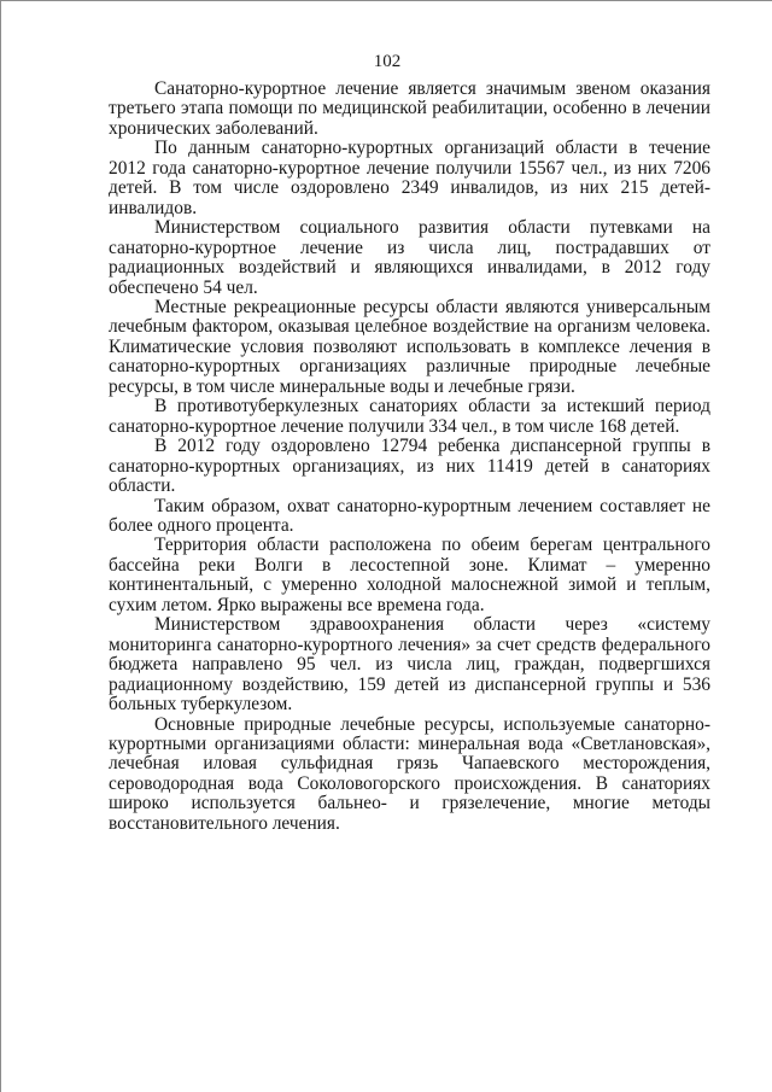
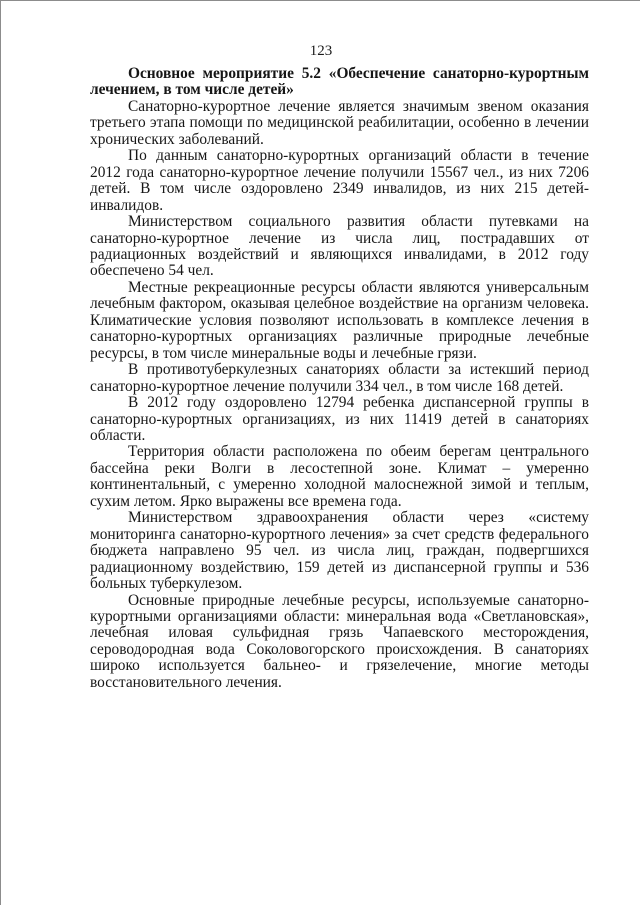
- 102
+ 123
+ Основное мероприятие 5.2 «Обеспечение санаторно-курортным лечением, в том числе детей»
  Санаторно-курортное лечение является значимым звеном оказания третьего этапа помощи по медицинской реабилитации, особенно в лечении хронических заболеваний.
  По данным санаторно-курортных организаций области в течение 2012 года санаторно-курортное лечение получили 15567 чел., из них 7206 детей. В том числе оздоровлено 2349 инвалидов, из них 215 детей-инвалидов.
  Министерством социального развития области путевками на санаторно-курортное лечение из числа лиц, пострадавших от радиационных воздействий и являющихся инвалидами, в 2012 году обеспечено 54 чел.
  Местные рекреационные ресурсы области являются универсальным лечебным фактором, оказывая целебное воздействие на организм человека. Климатические условия позволяют использовать в комплексе лечения в санаторно-курортных организациях различные природные лечебные ресурсы, в том числе минеральные воды и лечебные грязи.
  В противотуберкулезных санаториях области за истекший период санаторно-курортное лечение получили 334 чел., в том числе 168 детей.
  В 2012 году оздоровлено 12794 ребенка диспансерной группы в санаторно-курортных организациях, из них 11419 детей в санаториях области.
- Таким образом, охват санаторно-курортным лечением составляет не более одного процента.
  Территория области расположена по обеим берегам центрального бассейна реки Волги в лесостепной зоне. Климат – умеренно континентальный, с умеренно холодной малоснежной зимой и теплым, сухим летом. Ярко выражены все времена года.
  Министерством здравоохранения области через «систему мониторинга санаторно-курортного лечения» за счет средств федерального бюджета направлено 95 чел. из числа лиц, граждан, подвергшихся радиационному воздействию, 159 детей из диспансерной группы и 536 больных туберкулезом.
  Основные природные лечебные ресурсы, используемые санаторно-курортными организациями области: минеральная вода «Светлановская», лечебная иловая сульфидная грязь Чапаевского месторождения, сероводородная вода Соколовогорского происхождения. В санаториях широко используется бальнео- и грязелечение, многие методы восстановительного лечения.
